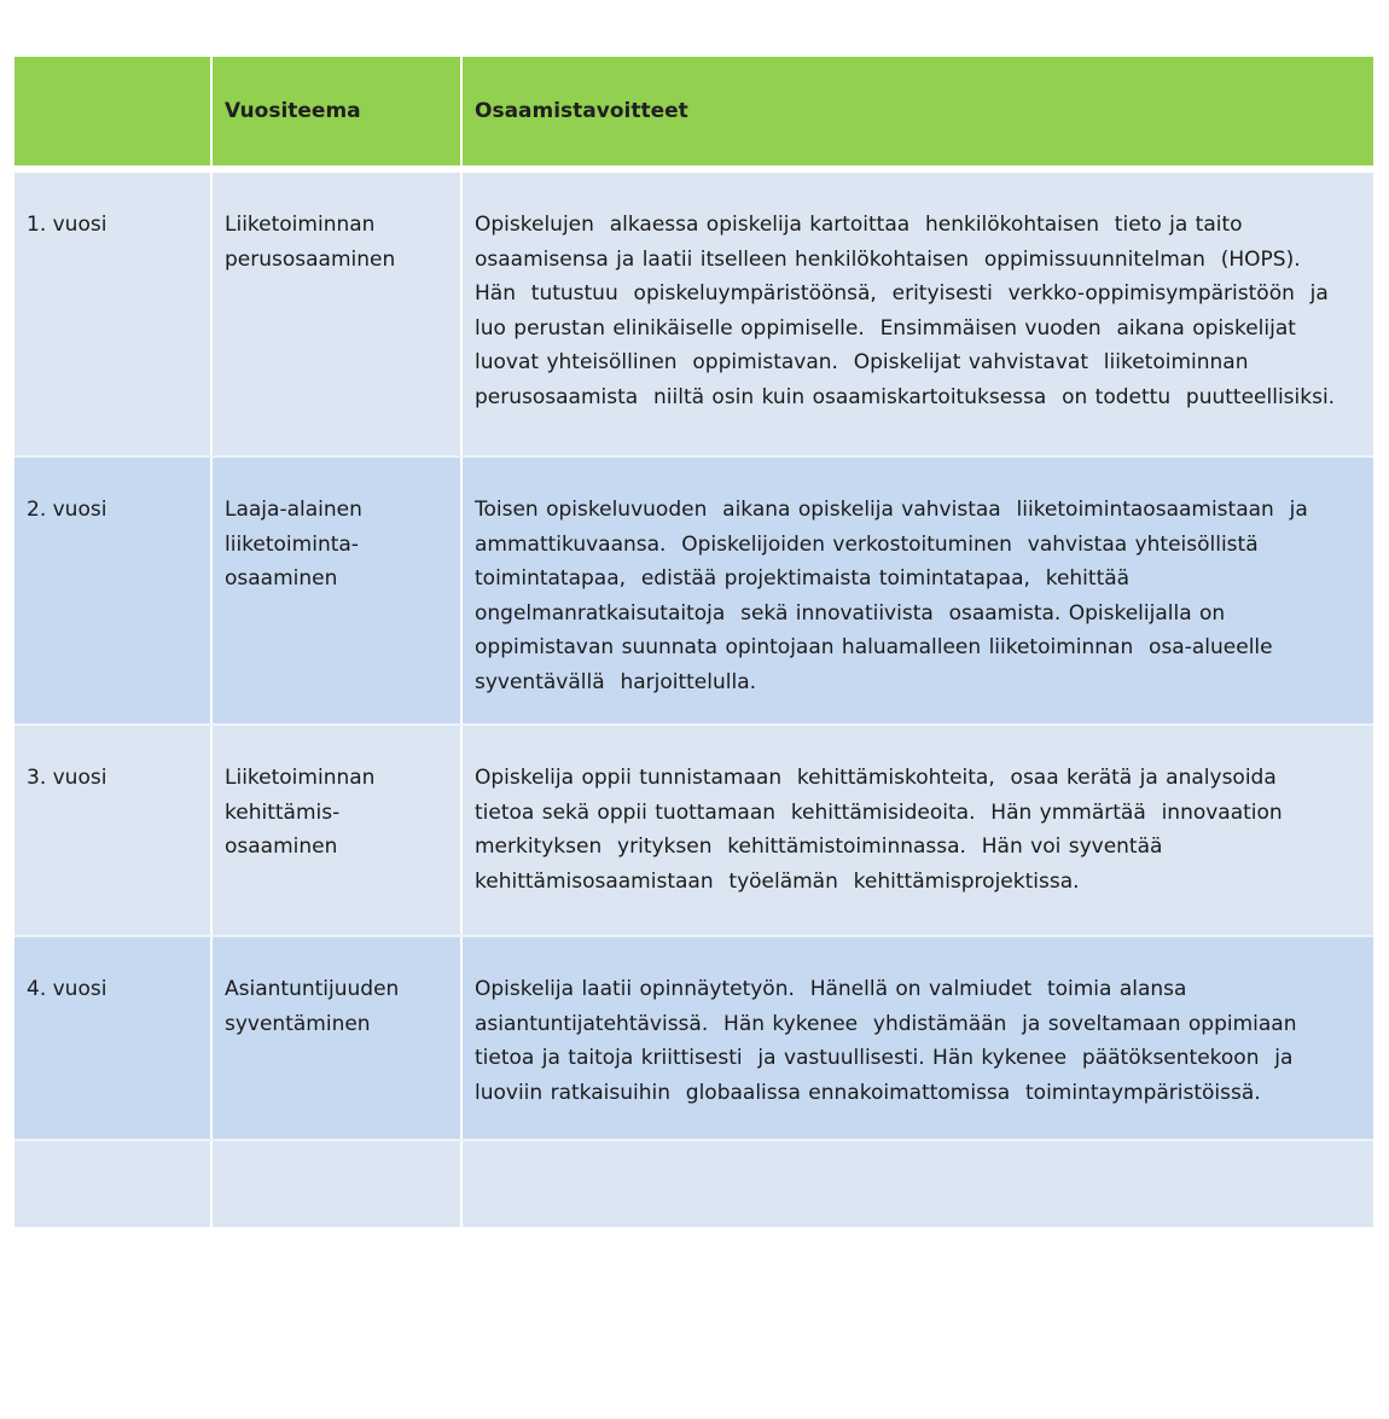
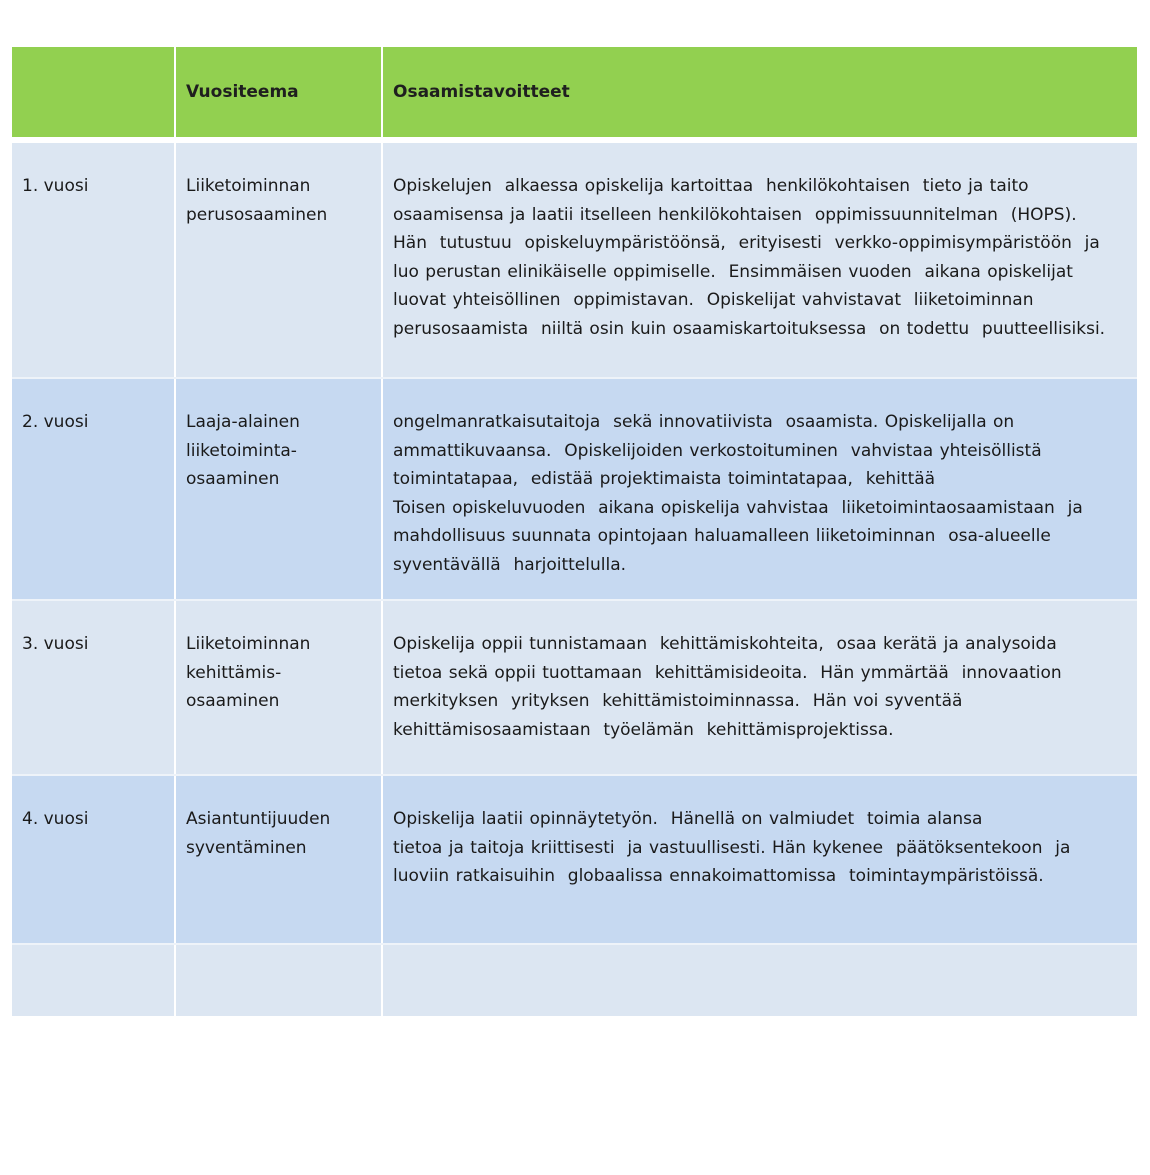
  Vuositeema
  Osaamistavoitteet
  1. vuosi
  Liiketoiminnan
  perusosaaminen
  Opiskelujen alkaessa opiskelija kartoittaa henkilökohtaisen tieto ja taito
  osaamisensa ja laatii itselleen henkilökohtaisen oppimissuunnitelman (HOPS).
  Hän tutustuu opiskeluympäristöönsä, erityisesti verkko-oppimisympäristöön ja
  luo perustan elinikäiselle oppimiselle. Ensimmäisen vuoden aikana opiskelijat
  luovat yhteisöllinen oppimistavan. Opiskelijat vahvistavat liiketoiminnan
  perusosaamista niiltä osin kuin osaamiskartoituksessa on todettu puutteellisiksi.
  2. vuosi
  Laaja-alainen
  liiketoiminta-
  osaaminen
- Toisen opiskeluvuoden aikana opiskelija vahvistaa liiketoimintaosaamistaan ja
+ ongelmanratkaisutaitoja sekä innovatiivista osaamista. Opiskelijalla on
  ammattikuvaansa. Opiskelijoiden verkostoituminen vahvistaa yhteisöllistä
  toimintatapaa, edistää projektimaista toimintatapaa, kehittää
- ongelmanratkaisutaitoja sekä innovatiivista osaamista. Opiskelijalla on
+ Toisen opiskeluvuoden aikana opiskelija vahvistaa liiketoimintaosaamistaan ja
- oppimistavan suunnata opintojaan haluamalleen liiketoiminnan osa-alueelle
+ mahdollisuus suunnata opintojaan haluamalleen liiketoiminnan osa-alueelle
  syventävällä harjoittelulla.
  3. vuosi
  Liiketoiminnan
  kehittämis-
  osaaminen
  Opiskelija oppii tunnistamaan kehittämiskohteita, osaa kerätä ja analysoida
  tietoa sekä oppii tuottamaan kehittämisideoita. Hän ymmärtää innovaation
  merkityksen yrityksen kehittämistoiminnassa. Hän voi syventää
  kehittämisosaamistaan työelämän kehittämisprojektissa.
  4. vuosi
  Asiantuntijuuden
  syventäminen
  Opiskelija laatii opinnäytetyön. Hänellä on valmiudet toimia alansa
- asiantuntijatehtävissä. Hän kykenee yhdistämään ja soveltamaan oppimiaan
  tietoa ja taitoja kriittisesti ja vastuullisesti. Hän kykenee päätöksentekoon ja
  luoviin ratkaisuihin globaalissa ennakoimattomissa toimintaympäristöissä.
